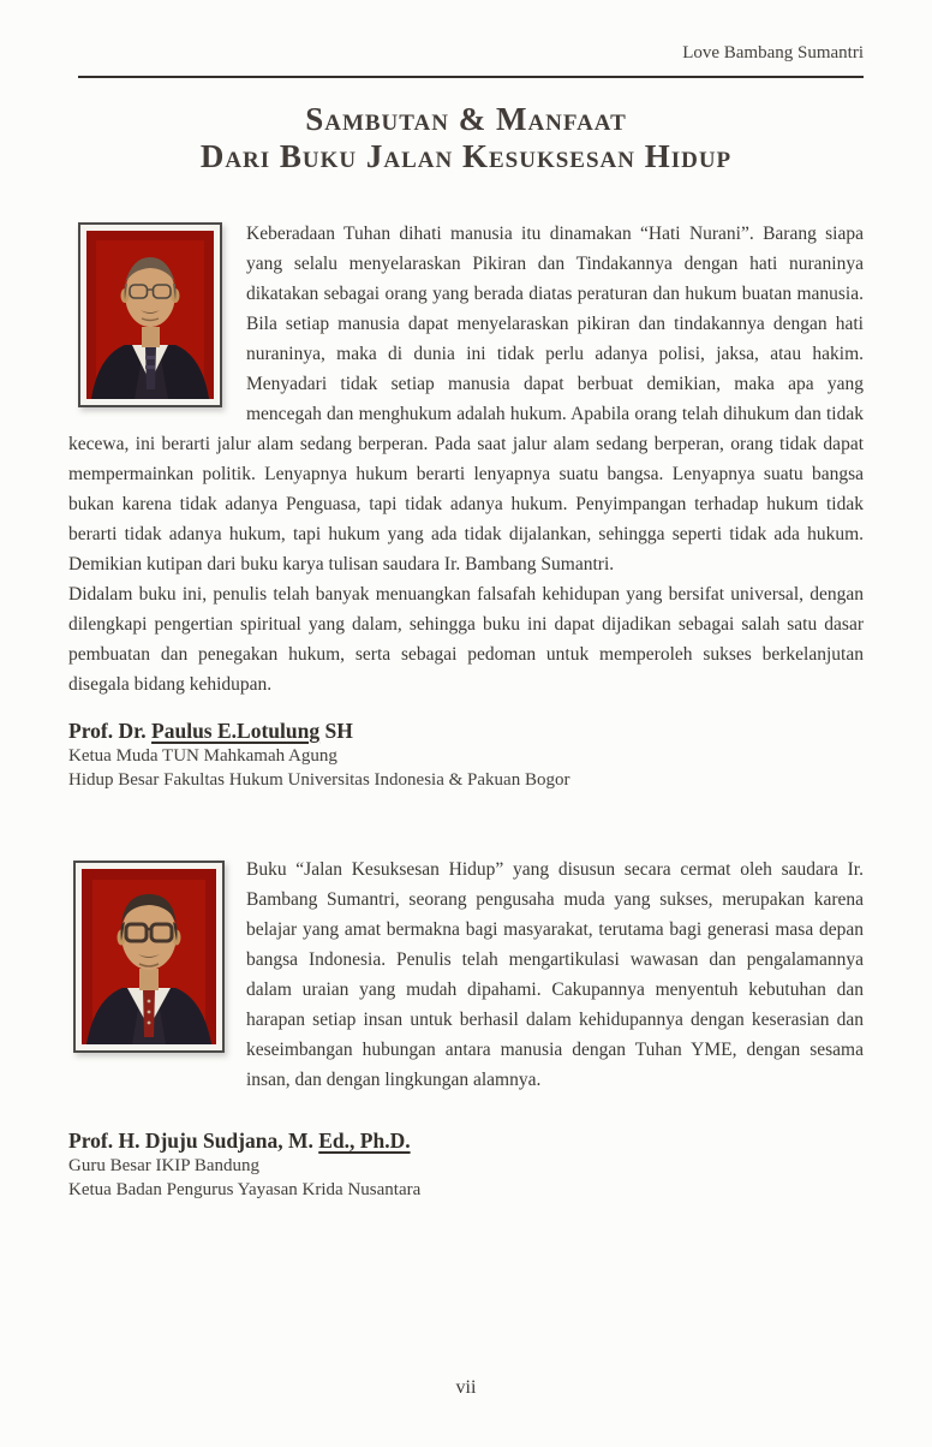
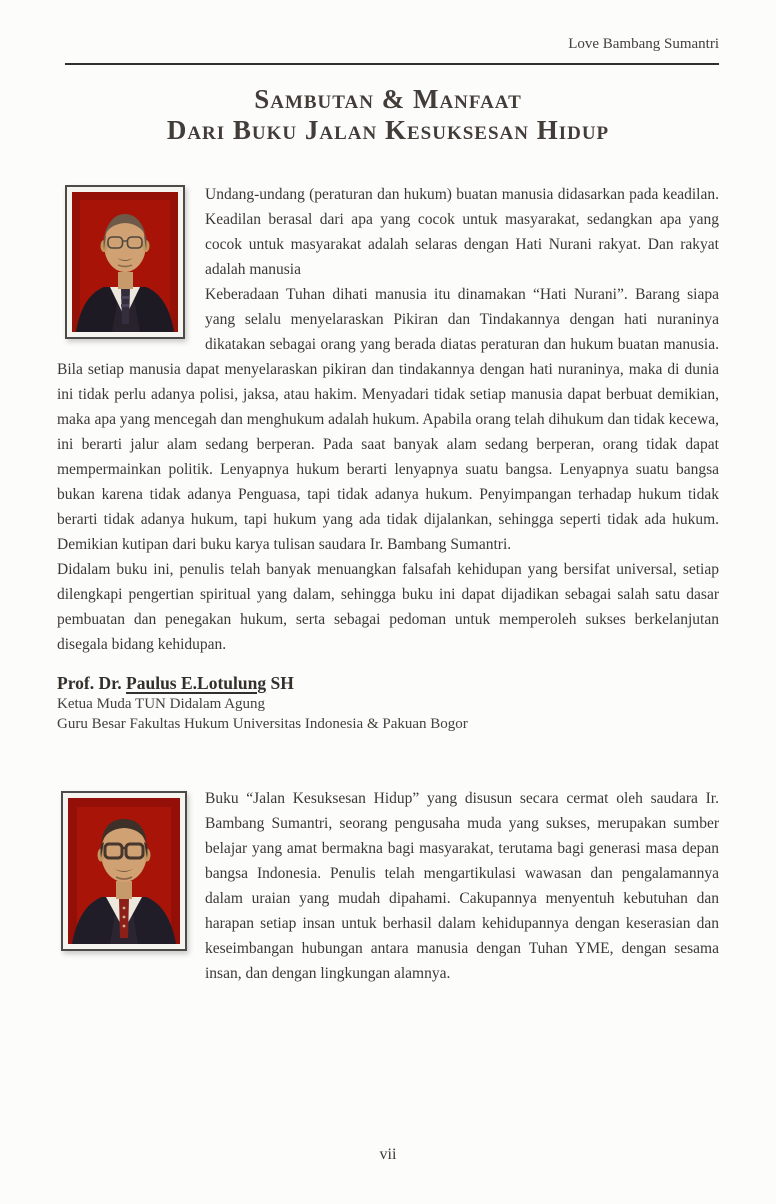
  Love Bambang Sumantri
  Sambutan & Manfaat
  Dari Buku Jalan Kesuksesan Hidup
+ Undang-undang (peraturan dan hukum) buatan manusia didasarkan pada keadilan. Keadilan berasal dari apa yang cocok untuk masyarakat, sedangkan apa yang cocok untuk masyarakat adalah selaras dengan Hati Nurani rakyat. Dan rakyat adalah manusia
- Keberadaan Tuhan dihati manusia itu dinamakan “Hati Nurani”. Barang siapa yang selalu menyelaraskan Pikiran dan Tindakannya dengan hati nuraninya dikatakan sebagai orang yang berada diatas peraturan dan hukum buatan manusia. Bila setiap manusia dapat menyelaraskan pikiran dan tindakannya dengan hati nuraninya, maka di dunia ini tidak perlu adanya polisi, jaksa, atau hakim. Menyadari tidak setiap manusia dapat berbuat demikian, maka apa yang mencegah dan menghukum adalah hukum. Apabila orang telah dihukum dan tidak kecewa, ini berarti jalur alam sedang berperan. Pada saat jalur alam sedang berperan, orang tidak dapat mempermainkan politik. Lenyapnya hukum berarti lenyapnya suatu bangsa. Lenyapnya suatu bangsa bukan karena tidak adanya Penguasa, tapi tidak adanya hukum. Penyimpangan terhadap hukum tidak berarti tidak adanya hukum, tapi hukum yang ada tidak dijalankan, sehingga seperti tidak ada hukum. Demikian kutipan dari buku karya tulisan saudara Ir. Bambang Sumantri.
+ Keberadaan Tuhan dihati manusia itu dinamakan “Hati Nurani”. Barang siapa yang selalu menyelaraskan Pikiran dan Tindakannya dengan hati nuraninya dikatakan sebagai orang yang berada diatas peraturan dan hukum buatan manusia. Bila setiap manusia dapat menyelaraskan pikiran dan tindakannya dengan hati nuraninya, maka di dunia ini tidak perlu adanya polisi, jaksa, atau hakim. Menyadari tidak setiap manusia dapat berbuat demikian, maka apa yang mencegah dan menghukum adalah hukum. Apabila orang telah dihukum dan tidak kecewa, ini berarti jalur alam sedang berperan. Pada saat banyak alam sedang berperan, orang tidak dapat mempermainkan politik. Lenyapnya hukum berarti lenyapnya suatu bangsa. Lenyapnya suatu bangsa bukan karena tidak adanya Penguasa, tapi tidak adanya hukum. Penyimpangan terhadap hukum tidak berarti tidak adanya hukum, tapi hukum yang ada tidak dijalankan, sehingga seperti tidak ada hukum. Demikian kutipan dari buku karya tulisan saudara Ir. Bambang Sumantri.
- Didalam buku ini, penulis telah banyak menuangkan falsafah kehidupan yang bersifat universal, dengan dilengkapi pengertian spiritual yang dalam, sehingga buku ini dapat dijadikan sebagai salah satu dasar pembuatan dan penegakan hukum, serta sebagai pedoman untuk memperoleh sukses berkelanjutan disegala bidang kehidupan.
+ Didalam buku ini, penulis telah banyak menuangkan falsafah kehidupan yang bersifat universal, setiap dilengkapi pengertian spiritual yang dalam, sehingga buku ini dapat dijadikan sebagai salah satu dasar pembuatan dan penegakan hukum, serta sebagai pedoman untuk memperoleh sukses berkelanjutan disegala bidang kehidupan.
  Prof. Dr. Paulus E.Lotulung SH
- Ketua Muda TUN Mahkamah Agung
+ Ketua Muda TUN Didalam Agung
- Hidup Besar Fakultas Hukum Universitas Indonesia & Pakuan Bogor
+ Guru Besar Fakultas Hukum Universitas Indonesia & Pakuan Bogor
- Buku “Jalan Kesuksesan Hidup” yang disusun secara cermat oleh saudara Ir. Bambang Sumantri, seorang pengusaha muda yang sukses, merupakan karena belajar yang amat bermakna bagi masyarakat, terutama bagi generasi masa depan bangsa Indonesia. Penulis telah mengartikulasi wawasan dan pengalamannya dalam uraian yang mudah dipahami. Cakupannya menyentuh kebutuhan dan harapan setiap insan untuk berhasil dalam kehidupannya dengan keserasian dan keseimbangan hubungan antara manusia dengan Tuhan YME, dengan sesama insan, dan dengan lingkungan alamnya.
+ Buku “Jalan Kesuksesan Hidup” yang disusun secara cermat oleh saudara Ir. Bambang Sumantri, seorang pengusaha muda yang sukses, merupakan sumber belajar yang amat bermakna bagi masyarakat, terutama bagi generasi masa depan bangsa Indonesia. Penulis telah mengartikulasi wawasan dan pengalamannya dalam uraian yang mudah dipahami. Cakupannya menyentuh kebutuhan dan harapan setiap insan untuk berhasil dalam kehidupannya dengan keserasian dan keseimbangan hubungan antara manusia dengan Tuhan YME, dengan sesama insan, dan dengan lingkungan alamnya.
- Prof. H. Djuju Sudjana, M. Ed., Ph.D.
- Guru Besar IKIP Bandung
- Ketua Badan Pengurus Yayasan Krida Nusantara
  vii
